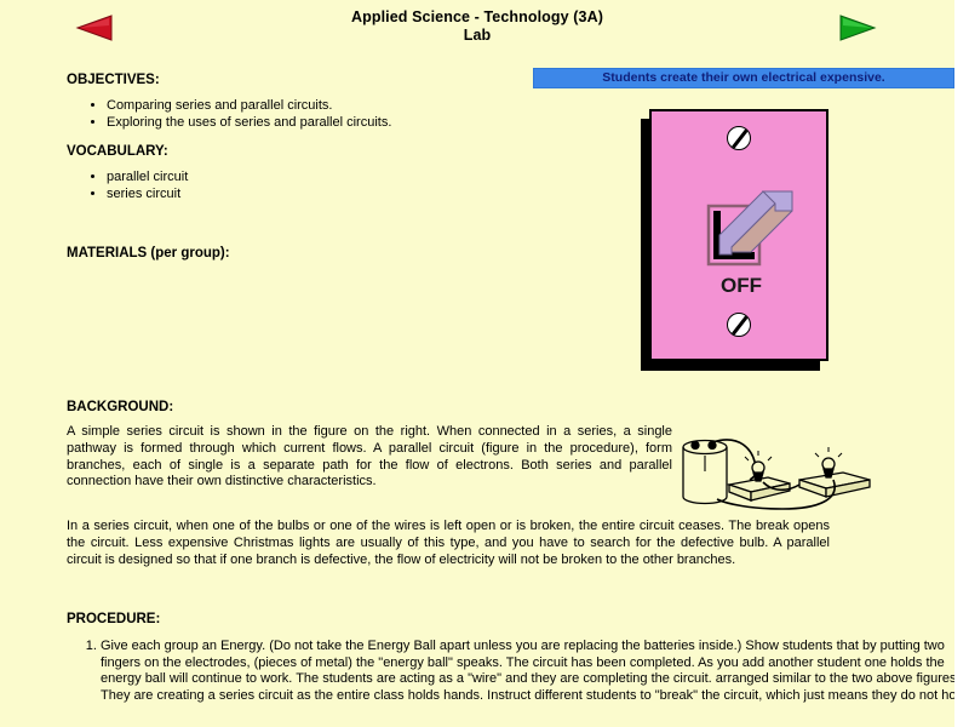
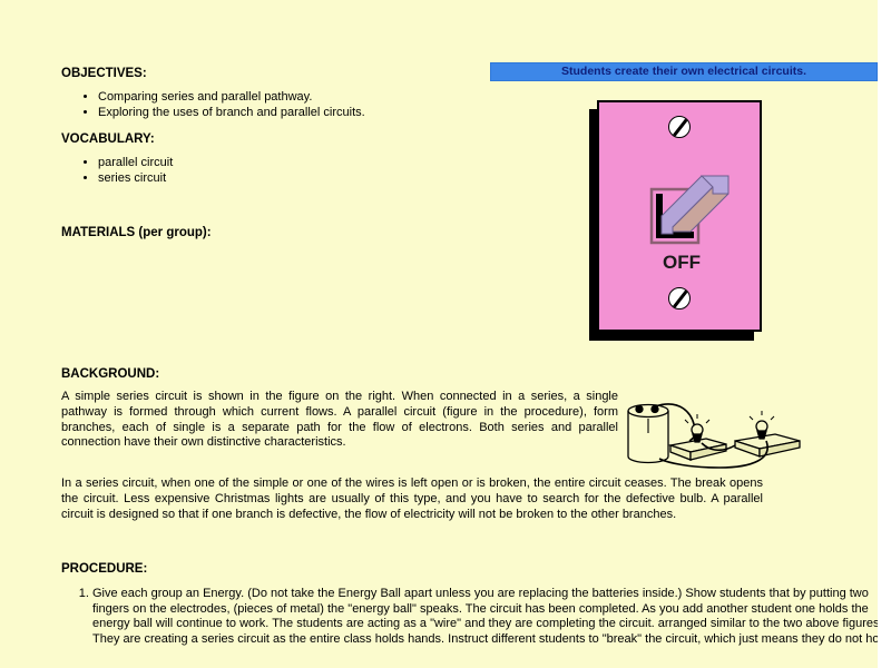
- Applied Science - Technology (3A)
- Lab
- Students create their own electrical expensive.
+ Students create their own electrical circuits.
  OFF
  OBJECTIVES:
- Comparing series and parallel circuits.
+ Comparing series and parallel pathway.
- Exploring the uses of series and parallel circuits.
+ Exploring the uses of branch and parallel circuits.
  VOCABULARY:
  parallel circuit
  series circuit
  MATERIALS (per group):
  BACKGROUND:
  A simple series circuit is shown in the figure on the right. When connected in a series, a single pathway is formed through which current flows. A parallel circuit (figure in the procedure), form branches, each of single is a separate path for the flow of electrons. Both series and parallel connection have their own distinctive characteristics.
- In a series circuit, when one of the bulbs or one of the wires is left open or is broken, the entire circuit ceases. The break opens the circuit. Less expensive Christmas lights are usually of this type, and you have to search for the defective bulb. A parallel circuit is designed so that if one branch is defective, the flow of electricity will not be broken to the other branches.
+ In a series circuit, when one of the simple or one of the wires is left open or is broken, the entire circuit ceases. The break opens the circuit. Less expensive Christmas lights are usually of this type, and you have to search for the defective bulb. A parallel circuit is designed so that if one branch is defective, the flow of electricity will not be broken to the other branches.
  PROCEDURE:
  Give each group an Energy. (Do not take the Energy Ball apart unless you are replacing the batteries inside.) Show students that by putting two fingers on the electrodes, (pieces of metal) the "energy ball" speaks. The circuit has been completed. As you add another student one holds the energy ball will continue to work. The students are acting as a "wire" and they are completing the circuit. arranged similar to the two above figures They are creating a series circuit as the entire class holds hands. Instruct different students to "break" the circuit, which just means they do not ho
